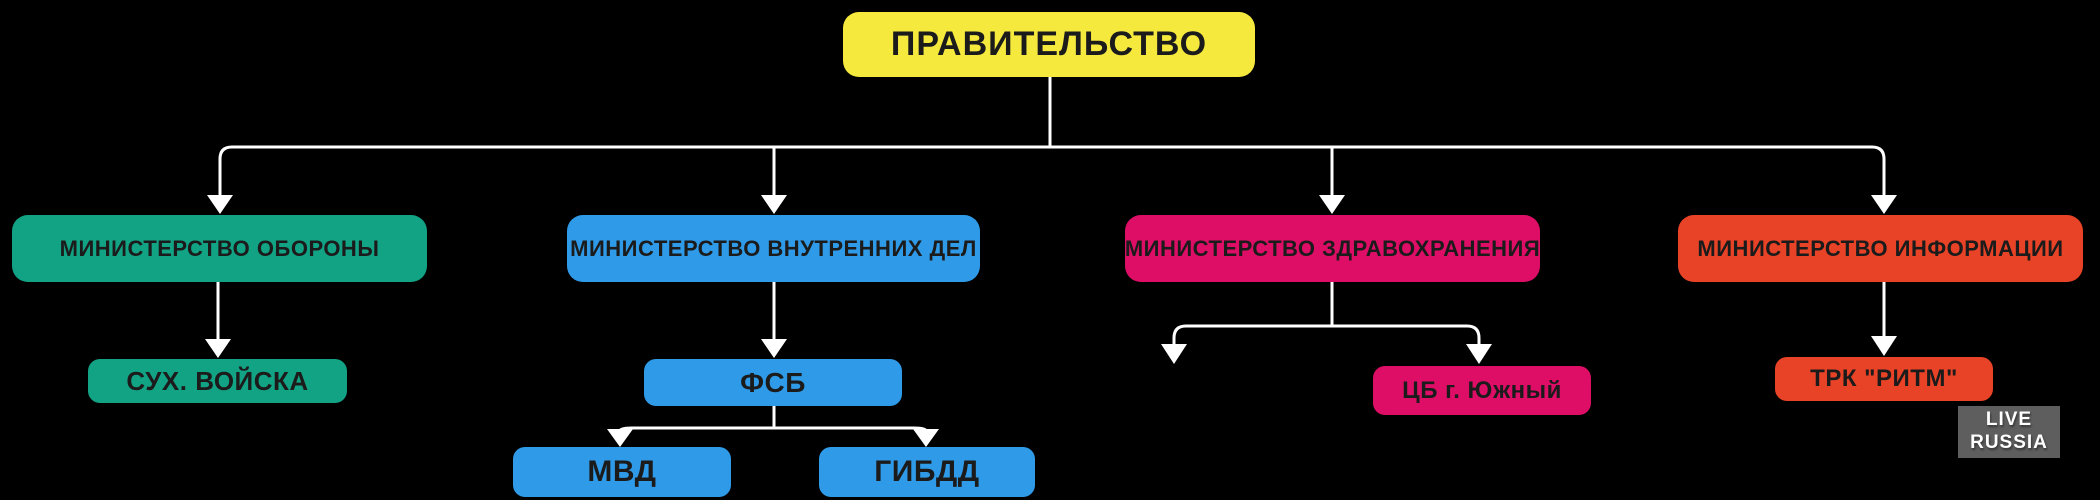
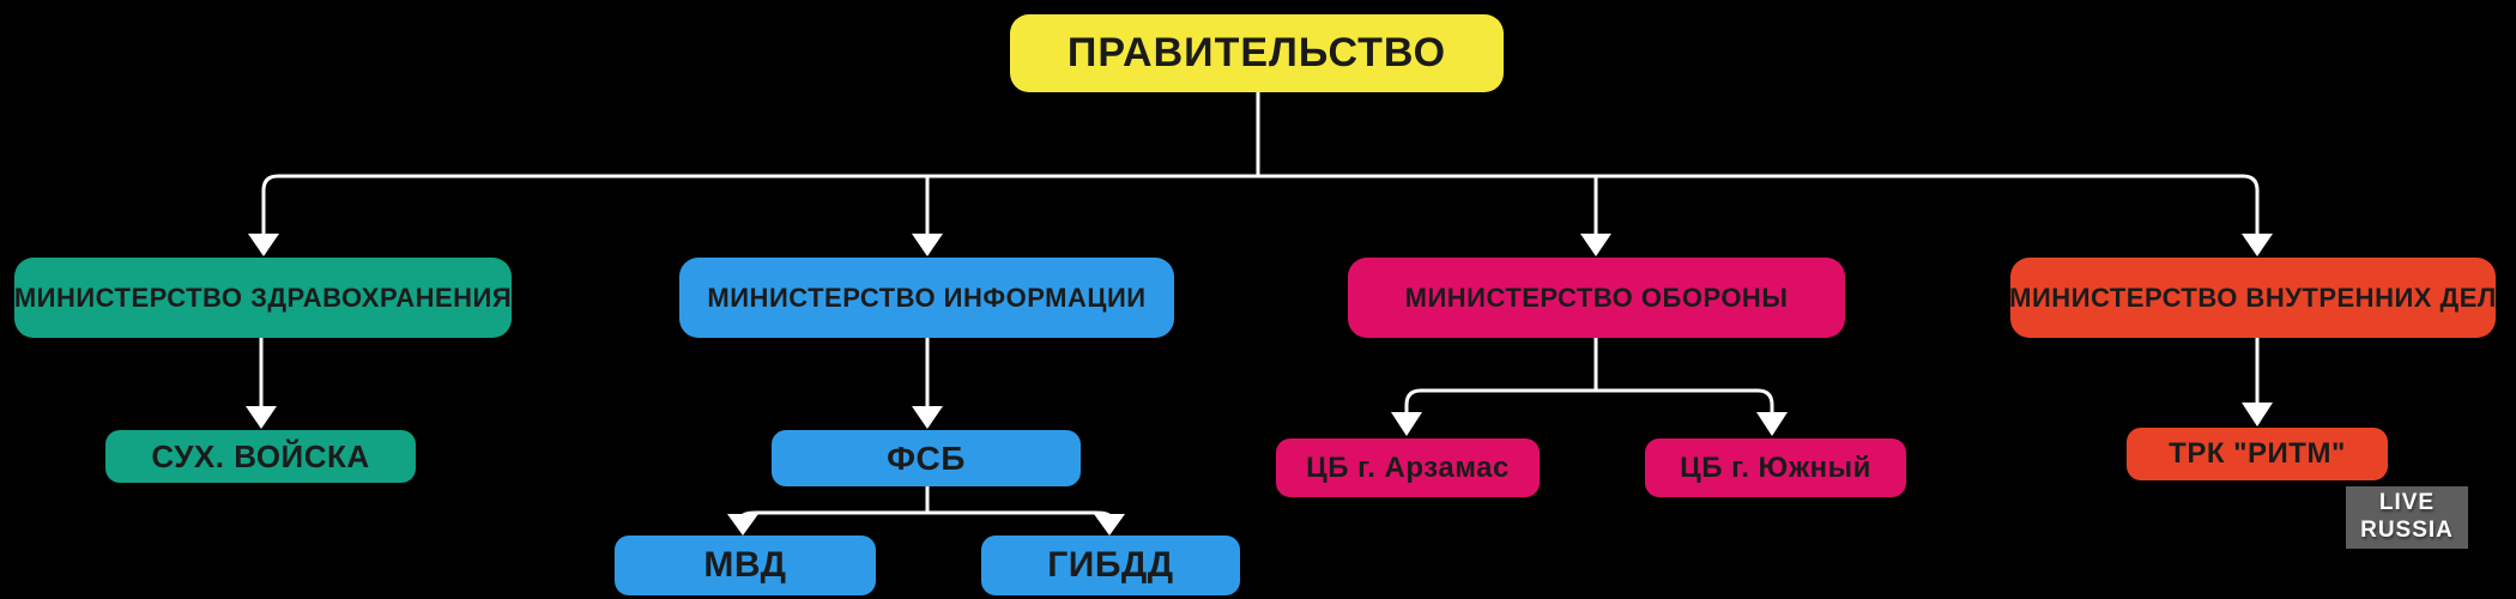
  ПРАВИТЕЛЬСТВО
- МИНИСТЕРСТВО ОБОРОНЫ
+ МИНИСТЕРСТВО ЗДРАВОХРАНЕНИЯ
- МИНИСТЕРСТВО ВНУТРЕННИХ ДЕЛ
+ МИНИСТЕРСТВО ИНФОРМАЦИИ
- МИНИСТЕРСТВО ЗДРАВОХРАНЕНИЯ
+ МИНИСТЕРСТВО ОБОРОНЫ
- МИНИСТЕРСТВО ИНФОРМАЦИИ
+ МИНИСТЕРСТВО ВНУТРЕННИХ ДЕЛ
  СУХ. ВОЙСКА
  ФСБ
+ ЦБ г. Арзамас
  ЦБ г. Южный
  ТРК "РИТМ"
  МВД
  ГИБДД
  LIVE
  RUSSIA
